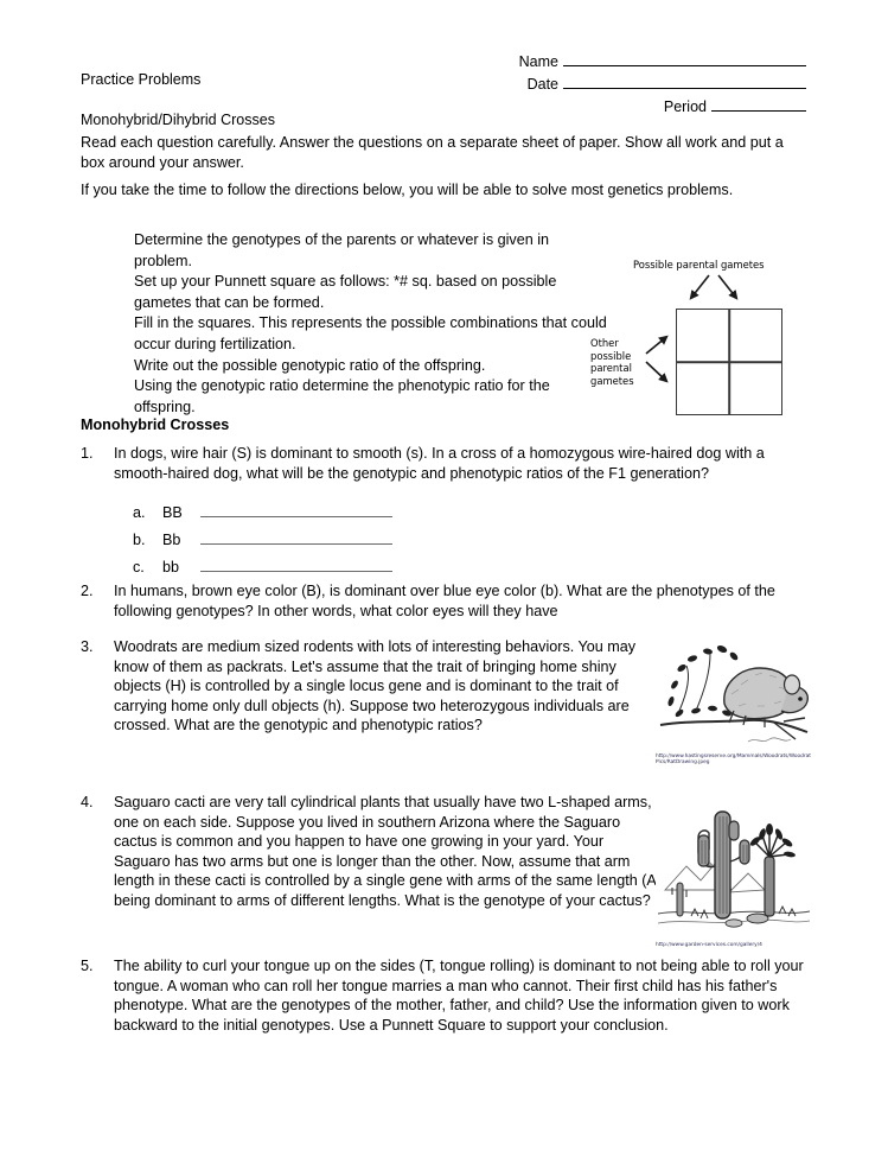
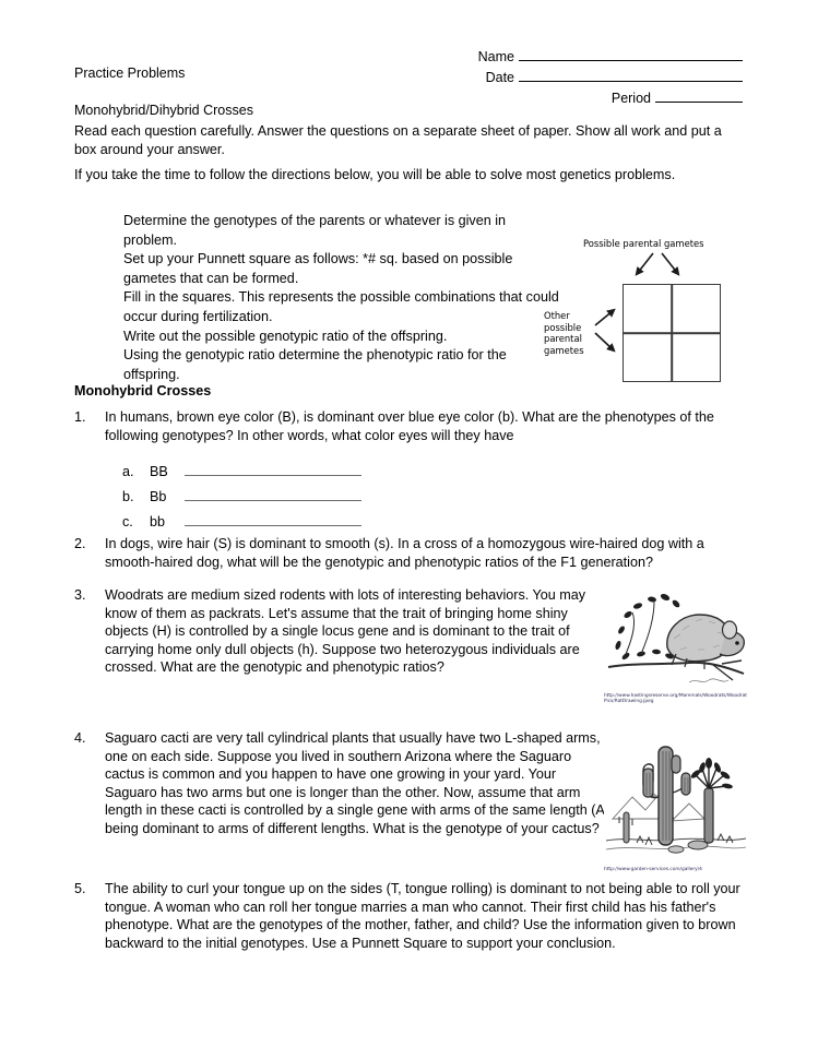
  Practice Problems
  Monohybrid/Dihybrid Crosses
  Name
  Date
  Period
  Read each question carefully. Answer the questions on a separate sheet of paper. Show all work and put a box around your answer.
  If you take the time to follow the directions below, you will be able to solve most genetics problems.
  Determine the genotypes of the parents or whatever is given in problem.
  Set up your Punnett square as follows: *# sq. based on possible gametes that can be formed.
  Fill in the squares. This represents the possible combinations that could occur during fertilization.
  Write out the possible genotypic ratio of the offspring.
  Using the genotypic ratio determine the phenotypic ratio for the offspring.
  Possible parental gametes
  Other possible parental gametes
  Monohybrid Crosses
  1.
- In dogs, wire hair (S) is dominant to smooth (s). In a cross of a homozygous wire-haired dog with a smooth-haired dog, what will be the genotypic and phenotypic ratios of the F1 generation?
+ In humans, brown eye color (B), is dominant over blue eye color (b). What are the phenotypes of the following genotypes? In other words, what color eyes will they have
  a.
  BB
  b.
  Bb
  c.
  bb
  2.
- In humans, brown eye color (B), is dominant over blue eye color (b). What are the phenotypes of the following genotypes? In other words, what color eyes will they have
+ In dogs, wire hair (S) is dominant to smooth (s). In a cross of a homozygous wire-haired dog with a smooth-haired dog, what will be the genotypic and phenotypic ratios of the F1 generation?
  3.
  Woodrats are medium sized rodents with lots of interesting behaviors. You may know of them as packrats. Let's assume that the trait of bringing home shiny objects (H) is controlled by a single locus gene and is dominant to the trait of carrying home only dull objects (h). Suppose two heterozygous individuals are crossed. What are the genotypic and phenotypic ratios?
  4.
  Saguaro cacti are very tall cylindrical plants that usually have two L-shaped arms, one on each side. Suppose you lived in southern Arizona where the Saguaro cactus is common and you happen to have one growing in your yard. Your Saguaro has two arms but one is longer than the other. Now, assume that arm length in these cacti is controlled by a single gene with arms of the same length (A being dominant to arms of different lengths. What is the genotype of your cactus?
  5.
- The ability to curl your tongue up on the sides (T, tongue rolling) is dominant to not being able to roll your tongue. A woman who can roll her tongue marries a man who cannot. Their first child has his father's phenotype. What are the genotypes of the mother, father, and child? Use the information given to work backward to the initial genotypes. Use a Punnett Square to support your conclusion.
+ The ability to curl your tongue up on the sides (T, tongue rolling) is dominant to not being able to roll your tongue. A woman who can roll her tongue marries a man who cannot. Their first child has his father's phenotype. What are the genotypes of the mother, father, and child? Use the information given to brown backward to the initial genotypes. Use a Punnett Square to support your conclusion.
